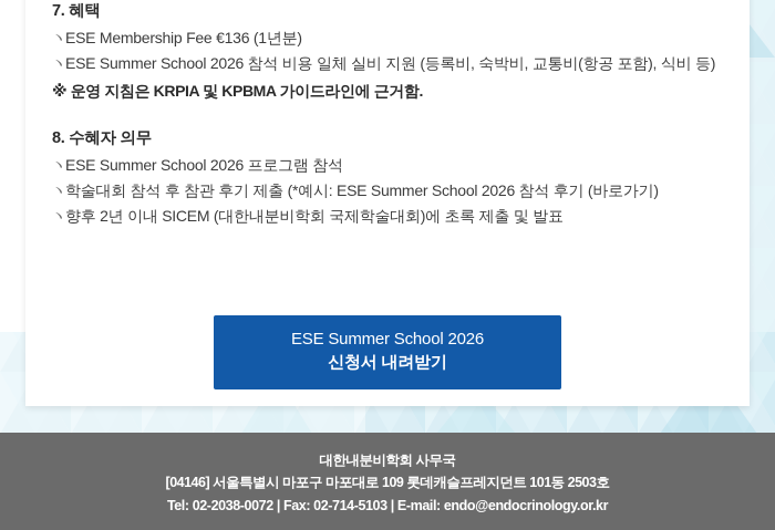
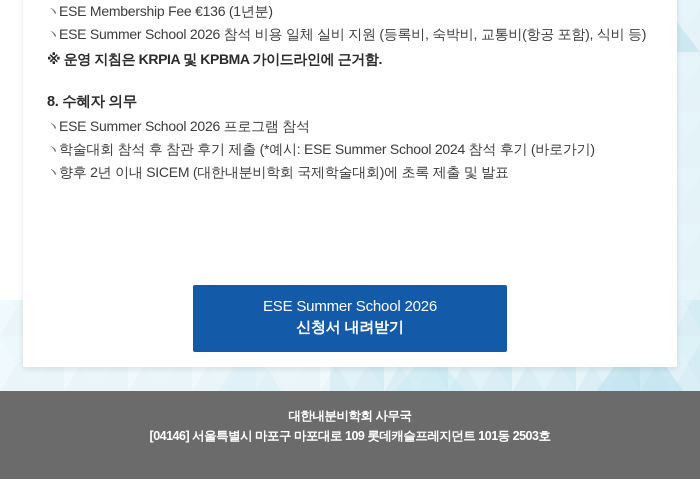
- 7. 혜택
  ヽESE Membership Fee €136 (1년분)
  ヽESE Summer School 2026 참석 비용 일체 실비 지원 (등록비, 숙박비, 교통비(항공 포함), 식비 등)
  ※ 운영 지침은 KRPIA 및 KPBMA 가이드라인에 근거함.
  8. 수혜자 의무
  ヽESE Summer School 2026 프로그램 참석
- ヽ학술대회 참석 후 참관 후기 제출 (*예시: ESE Summer School 2026 참석 후기 (바로가기)
+ ヽ학술대회 참석 후 참관 후기 제출 (*예시: ESE Summer School 2024 참석 후기 (바로가기)
  ヽ향후 2년 이내 SICEM (대한내분비학회 국제학술대회)에 초록 제출 및 발표
  ESE Summer School 2026
  신청서 내려받기
  대한내분비학회 사무국
  [04146] 서울특별시 마포구 마포대로 109 롯데캐슬프레지던트 101동 2503호
- Tel: 02-2038-0072 | Fax: 02-714-5103 | E-mail: endo@endocrinology.or.kr
